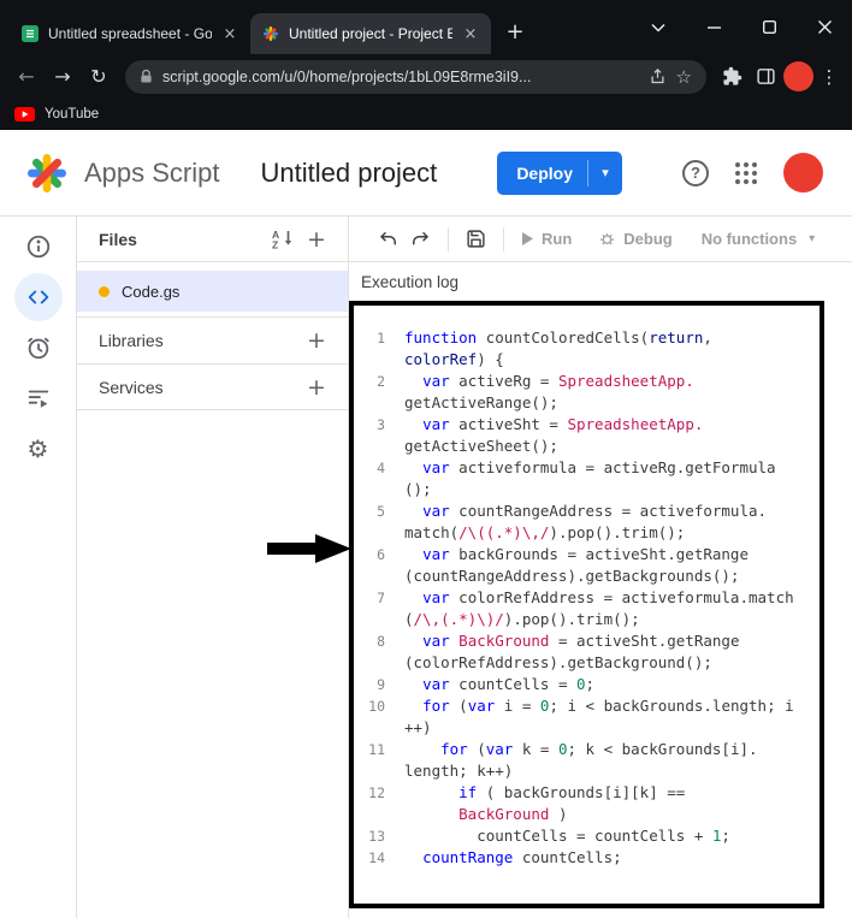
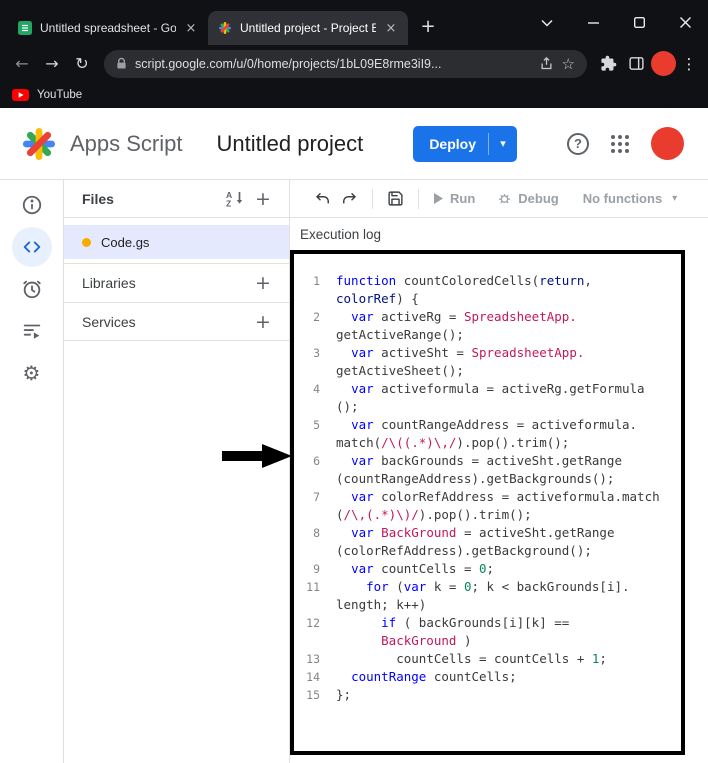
  Untitled spreadsheet - Go
  ×
  Untitled project - Project E
  ×
  +
  ←
  →
  ↻
  script.google.com/u/0/home/projects/1bL09E8rme3iI9...
  ☆
  ⋮
  YouTube
  Apps Script
  Untitled project
  Deploy
  ▾
  ?
  ⚙
  Files
  A
  Z
  +
  Code.gs
  Libraries
  +
  Services
  +
  Run
  Debug
  No functions
  ▾
  Execution log
  1
  function countColoredCells(return,
  colorRef) {
  2
  var activeRg = SpreadsheetApp.
  getActiveRange();
  3
  var activeSht = SpreadsheetApp.
  getActiveSheet();
  4
  var activeformula = activeRg.getFormula
  ();
  5
  var countRangeAddress = activeformula.
  match(/\((.*)\,/).pop().trim();
  6
  var backGrounds = activeSht.getRange
  (countRangeAddress).getBackgrounds();
  7
  var colorRefAddress = activeformula.match
  (/\,(.*)\)/).pop().trim();
  8
  var BackGround = activeSht.getRange
  (colorRefAddress).getBackground();
  9
  var countCells = 0;
- 10
- for (var i = 0; i < backGrounds.length; i
- ++)
  11
  for (var k = 0; k < backGrounds[i].
  length; k++)
  12
  if ( backGrounds[i][k] ==
  BackGround )
  13
  countCells = countCells + 1;
  14
  countRange countCells;
+ 15
+ };
